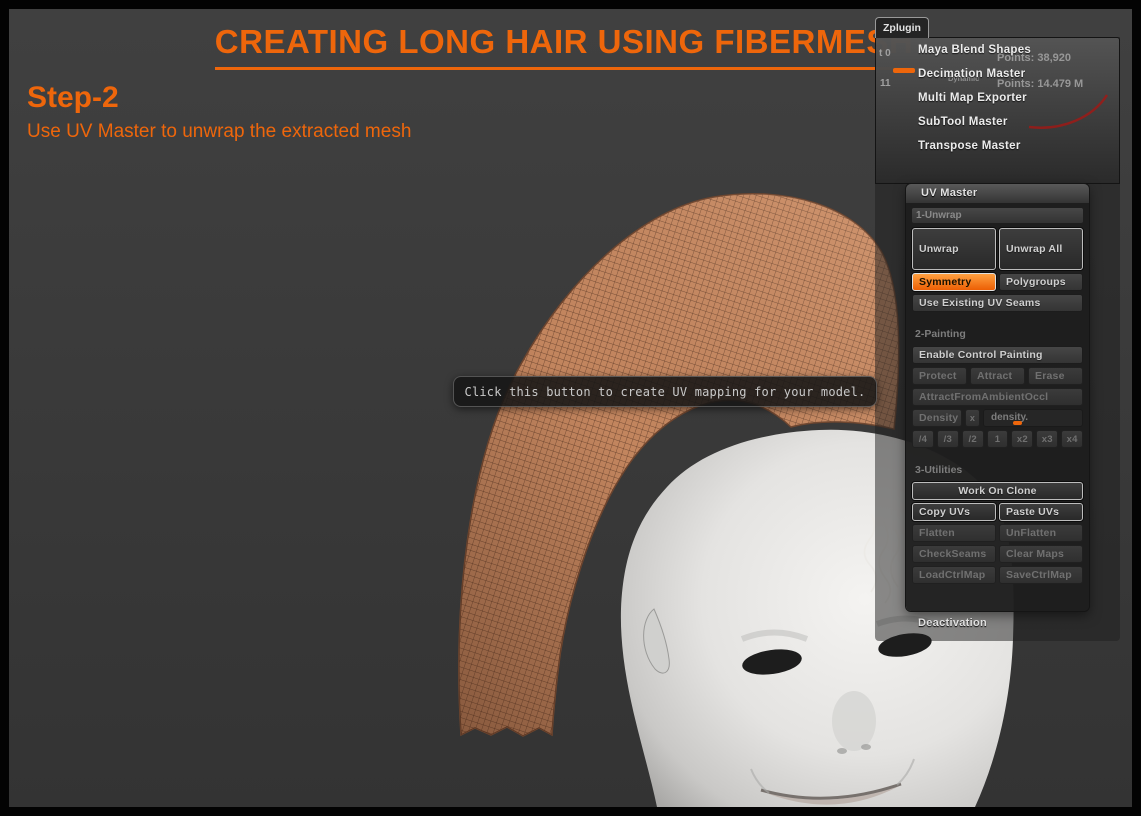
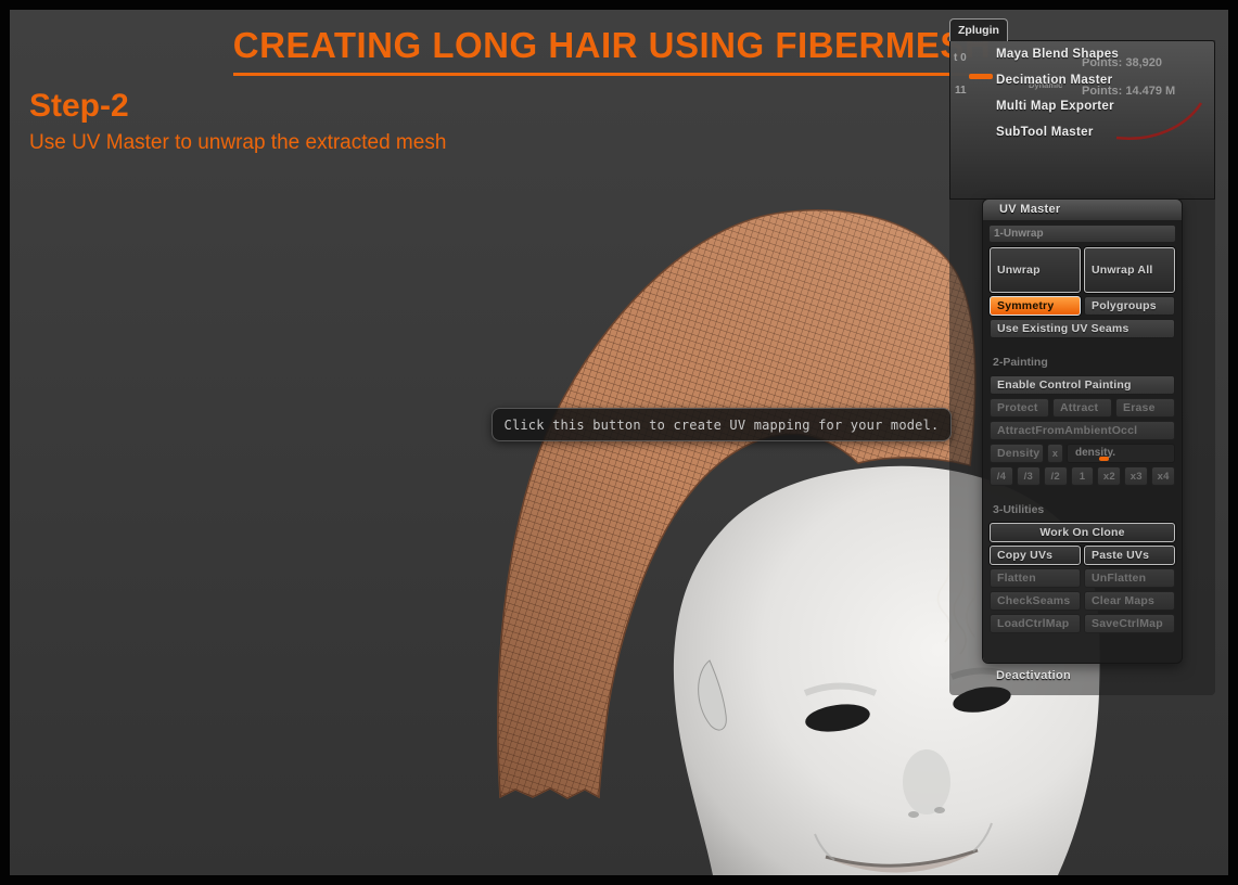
  CREATING LONG HAIR USING FIBERME
  Step-2
  Use UV Master to unwrap the extracted mesh
  Click this button to create UV mapping for your model.
  Zplugin
  t 0
  11
  Dynamic
  Points: 38,920
  Points: 14.479 M
  Maya Blend Shapes
  Decimation Master
  Multi Map Exporter
  SubTool Master
- Transpose Master
  UV Master
  1-Unwrap
  Unwrap
  Unwrap All
  Symmetry
  Polygroups
  Use Existing UV Seams
  2-Painting
  Enable Control Painting
  Protect
  Attract
  Erase
  AttractFromAmbientOccl
  Density
  x
  density.
  /4
  /3
  /2
  1
  x2
  x3
  x4
  3-Utilities
  Work On Clone
  Copy UVs
  Paste UVs
  Flatten
  UnFlatten
  CheckSeams
  Clear Maps
  LoadCtrlMap
  SaveCtrlMap
  Deactivation
